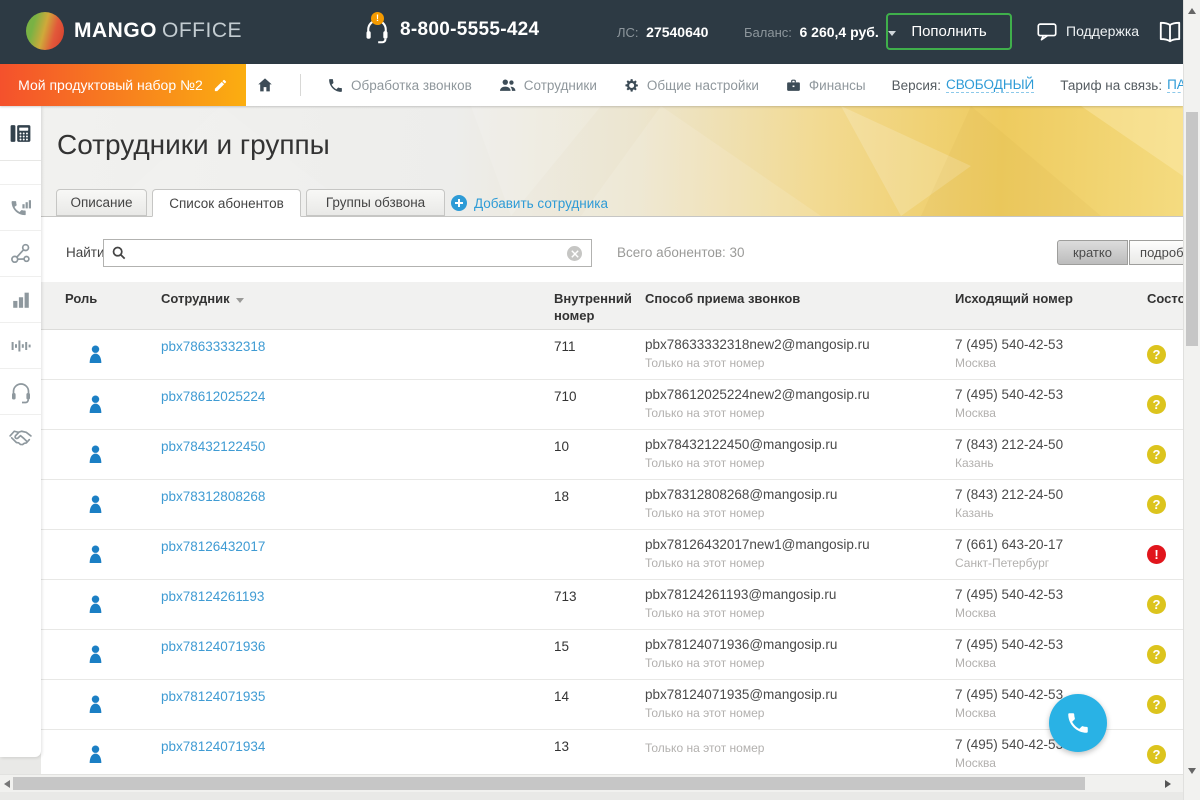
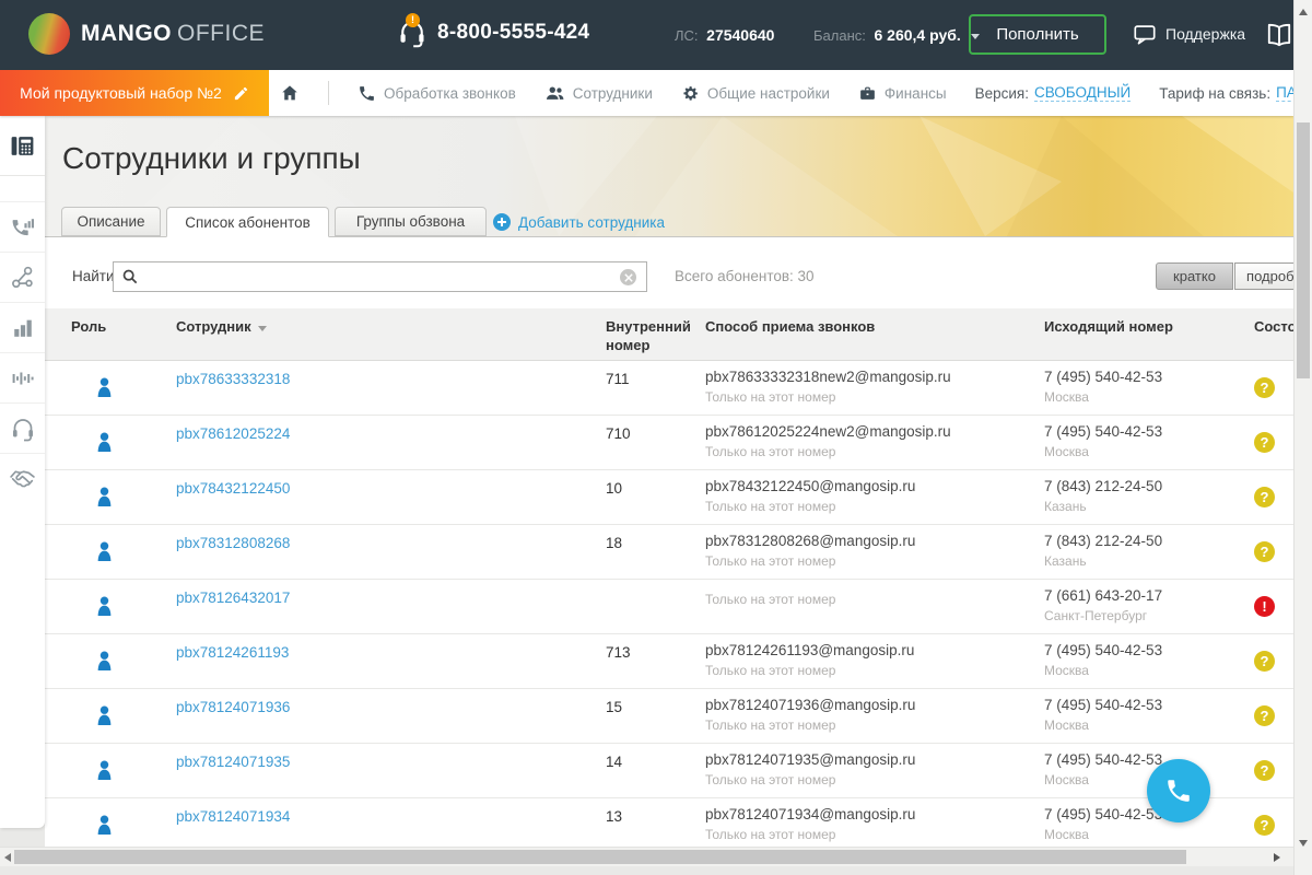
  MANGO OFFICE
  !
  8-800-5555-424
  ЛС: 27540640
  Баланс: 6 260,4 руб.
  Пополнить
  Поддержка
  Мой продуктовый набор №2
  Обработка звонков
  Сотрудники
  Общие настройки
  Финансы
  Версия:
  СВОБОДНЫЙ
  Тариф на связь:
  ПА
  Сотрудники и группы
  Описание
  Список абонентов
  Группы обзвона
  Добавить сотрудника
  Найти
  Всего абонентов: 30
  кратко
  подроб
  Роль
  Сотрудник
  Внутренний номер
  Способ приема звонков
  Исходящий номер
  pbx78633332318
  711
  pbx78633332318new2@mangosip.ru
  Только на этот номер
  7 (495) 540-42-53
  Москва
  ?
  pbx78612025224
  710
  pbx78612025224new2@mangosip.ru
  Только на этот номер
  7 (495) 540-42-53
  Москва
  ?
  pbx78432122450
  10
  pbx78432122450@mangosip.ru
  Только на этот номер
  7 (843) 212-24-50
  Казань
  ?
  pbx78312808268
  18
  pbx78312808268@mangosip.ru
  Только на этот номер
  7 (843) 212-24-50
  Казань
  ?
  pbx78126432017
- pbx78126432017new1@mangosip.ru
  Только на этот номер
  7 (661) 643-20-17
  Санкт-Петербург
  !
  pbx78124261193
  713
  pbx78124261193@mangosip.ru
  Только на этот номер
  7 (495) 540-42-53
  Москва
  ?
  pbx78124071936
  15
  pbx78124071936@mangosip.ru
  Только на этот номер
  7 (495) 540-42-53
  Москва
  ?
  pbx78124071935
  14
  pbx78124071935@mangosip.ru
  Только на этот номер
  7 (495) 540-42-53
  Москва
  ?
  pbx78124071934
  13
+ pbx78124071934@mangosip.ru
  Только на этот номер
  7 (495) 540-42-5
  Москва
  ?
